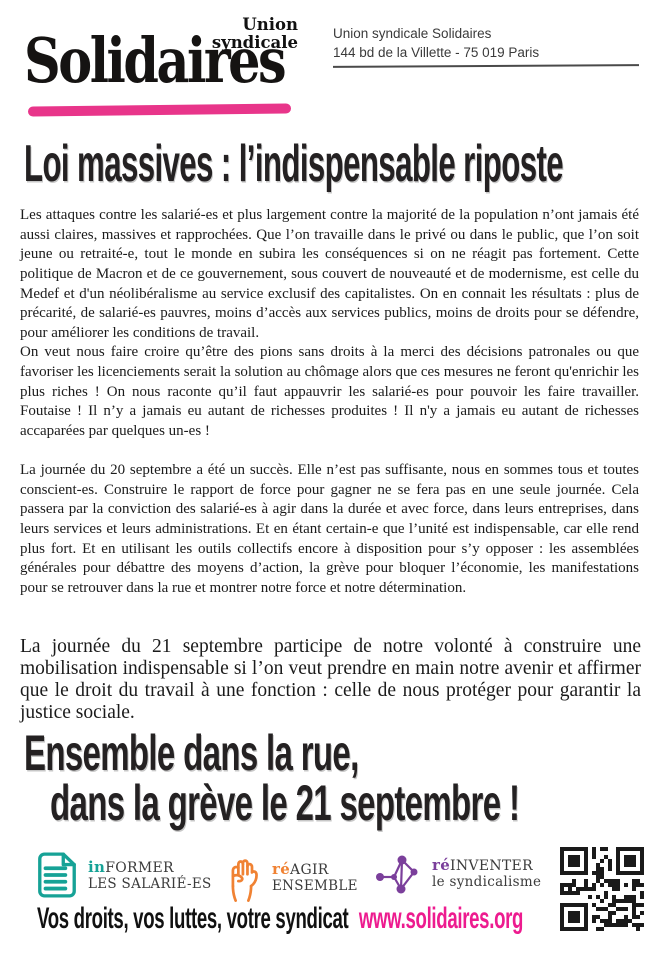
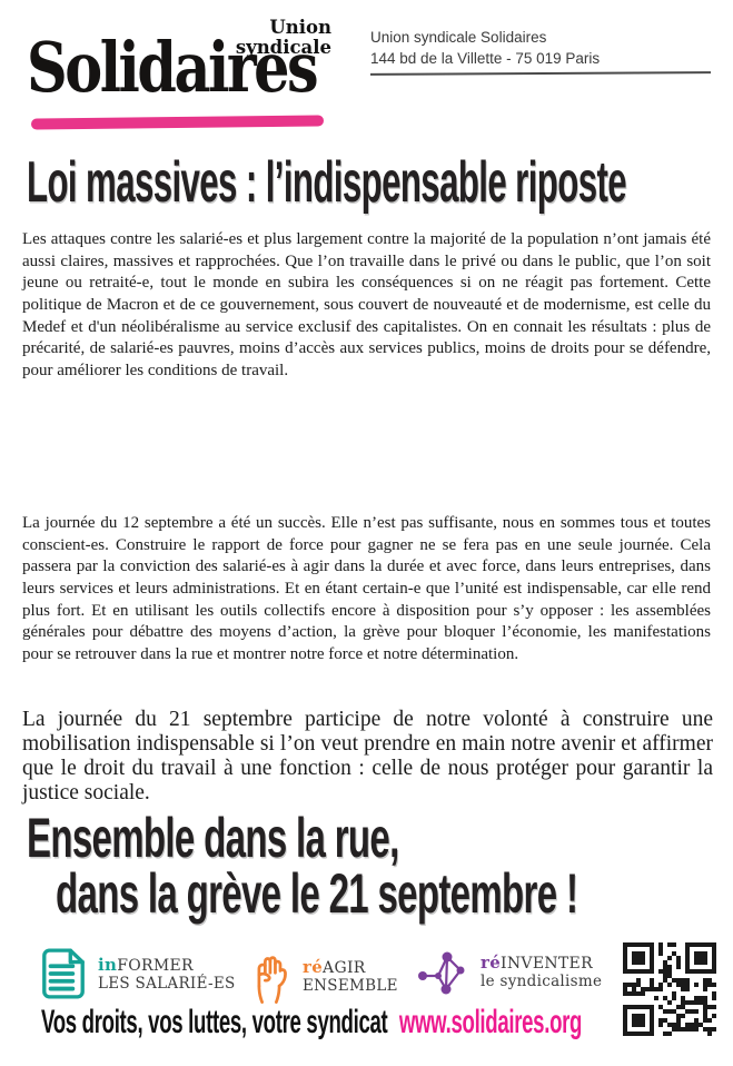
  Union
  syndicale
  Solidaires
  Union syndicale Solidaires
  144 bd de la Villette - 75 019 Paris
  Loi massives : l’indispensable riposte
  Les attaques contre les salarié-es et plus largement contre la majorité de la population n’ont jamais été aussi claires, massives et rapprochées. Que l’on travaille dans le privé ou dans le public, que l’on soit jeune ou retraité-e, tout le monde en subira les conséquences si on ne réagit pas fortement. Cette politique de Macron et de ce gouvernement, sous couvert de nouveauté et de modernisme, est celle du Medef et d'un néolibéralisme au service exclusif des capitalistes. On en connait les résultats : plus de précarité, de salarié-es pauvres, moins d’accès aux services publics, moins de droits pour se défendre, pour améliorer les conditions de travail.
- On veut nous faire croire qu’être des pions sans droits à la merci des décisions patronales ou que favoriser les licenciements serait la solution au chômage alors que ces mesures ne feront qu'enrichir les plus riches ! On nous raconte qu’il faut appauvrir les salarié-es pour pouvoir les faire travailler. Foutaise ! Il n’y a jamais eu autant de richesses produites ! Il n'y a jamais eu autant de richesses accaparées par quelques un-es !
- La journée du 20 septembre a été un succès. Elle n’est pas suffisante, nous en sommes tous et toutes conscient-es. Construire le rapport de force pour gagner ne se fera pas en une seule journée. Cela passera par la conviction des salarié-es à agir dans la durée et avec force, dans leurs entreprises, dans leurs services et leurs administrations. Et en étant certain-e que l’unité est indispensable, car elle rend plus fort. Et en utilisant les outils collectifs encore à disposition pour s’y opposer : les assemblées générales pour débattre des moyens d’action, la grève pour bloquer l’économie, les manifestations pour se retrouver dans la rue et montrer notre force et notre détermination.
+ La journée du 12 septembre a été un succès. Elle n’est pas suffisante, nous en sommes tous et toutes conscient-es. Construire le rapport de force pour gagner ne se fera pas en une seule journée. Cela passera par la conviction des salarié-es à agir dans la durée et avec force, dans leurs entreprises, dans leurs services et leurs administrations. Et en étant certain-e que l’unité est indispensable, car elle rend plus fort. Et en utilisant les outils collectifs encore à disposition pour s’y opposer : les assemblées générales pour débattre des moyens d’action, la grève pour bloquer l’économie, les manifestations pour se retrouver dans la rue et montrer notre force et notre détermination.
  La journée du 21 septembre participe de notre volonté à construire une mobilisation indispensable si l’on veut prendre en main notre avenir et affirmer que le droit du travail à une fonction : celle de nous protéger pour garantir la justice sociale.
  Ensemble dans la rue,
  dans la grève le 21 septembre !
  inFORMER
  LES SALARIÉ-ES
  réAGIR
  ENSEMBLE
  réINVENTER
  le syndicalisme
  Vos droits, vos luttes, votre syndicat www.solidaires.org
